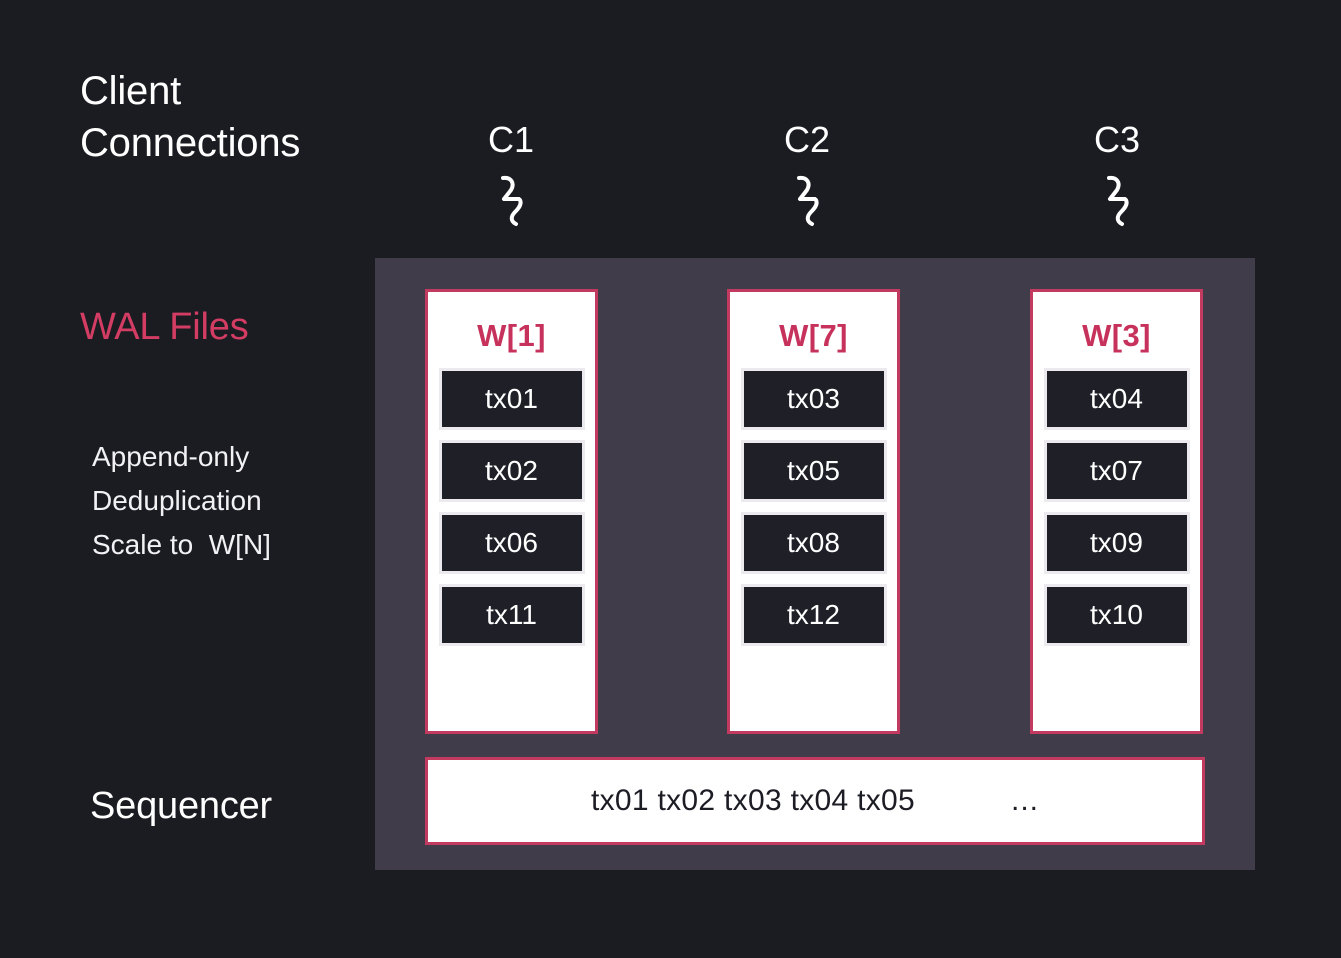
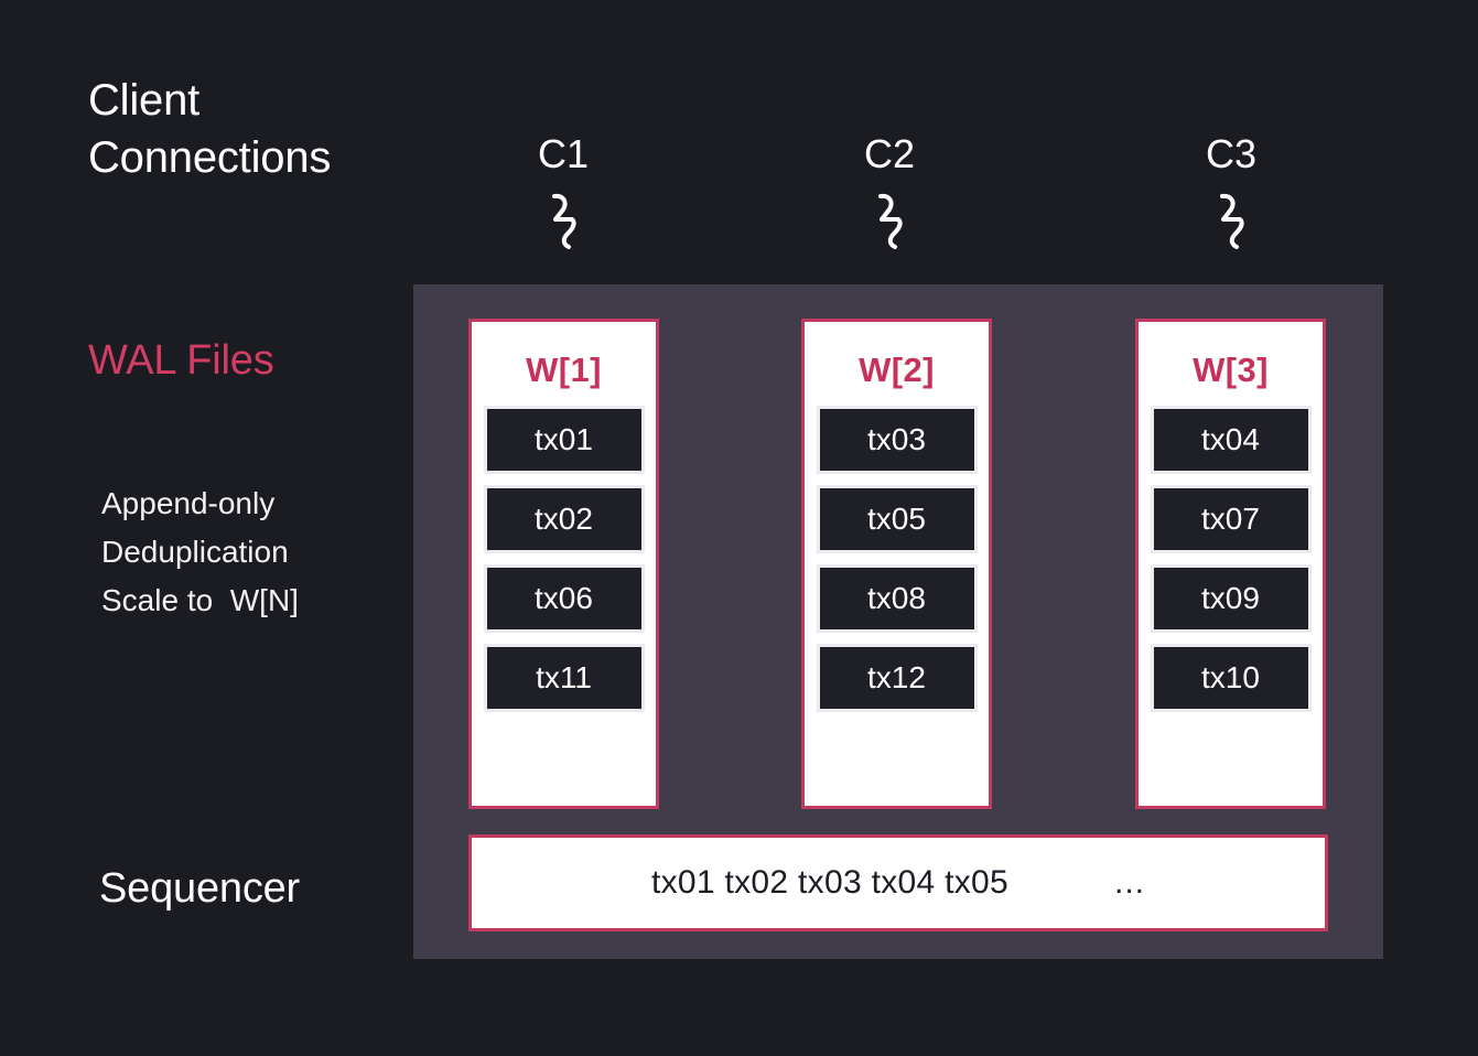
  Client
  Connections
  WAL Files
  Append-only
  Deduplication
  Scale to W[N]
  Sequencer
  C1
  C2
  C3
  W[1]
  tx01
  tx02
  tx06
  tx11
- W[7]
+ W[2]
  tx03
  tx05
  tx08
  tx12
  W[3]
  tx04
  tx07
  tx09
  tx10
  tx01 tx02 tx03 tx04 tx05
  ...
